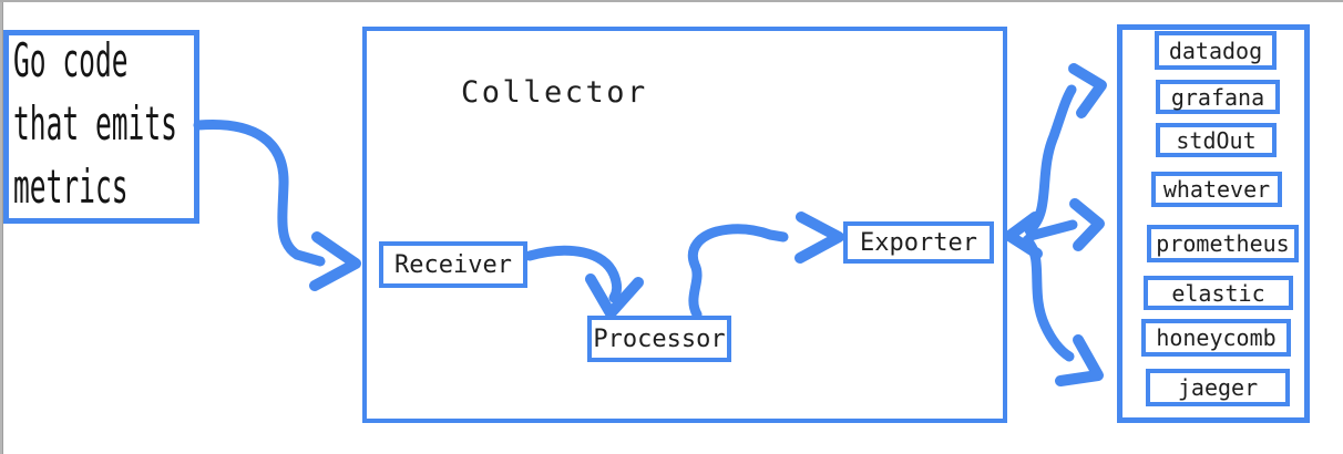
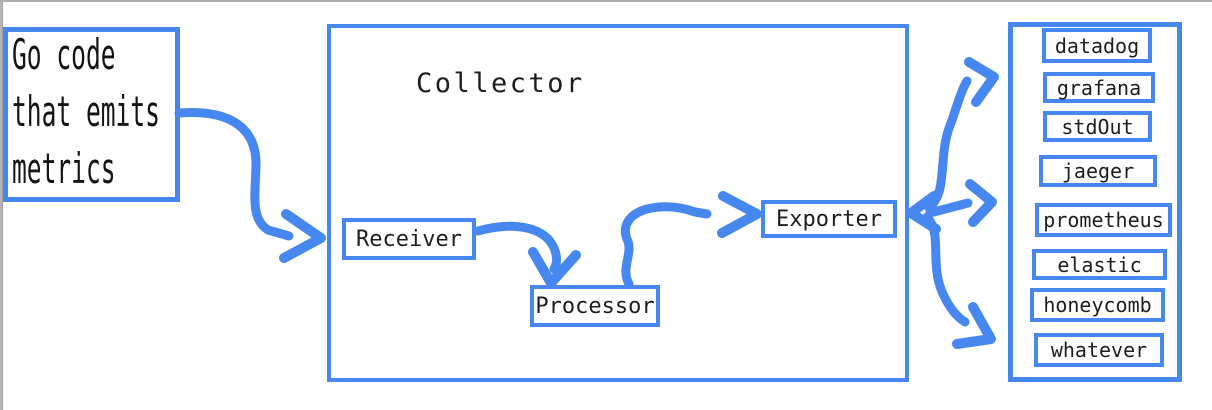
  Go code
  that emits
  metrics
  Collector
  Receiver
  Processor
  Exporter
  datadog
  grafana
  stdOut
- whatever
+ jaeger
  prometheus
  elastic
  honeycomb
- jaeger
+ whatever
